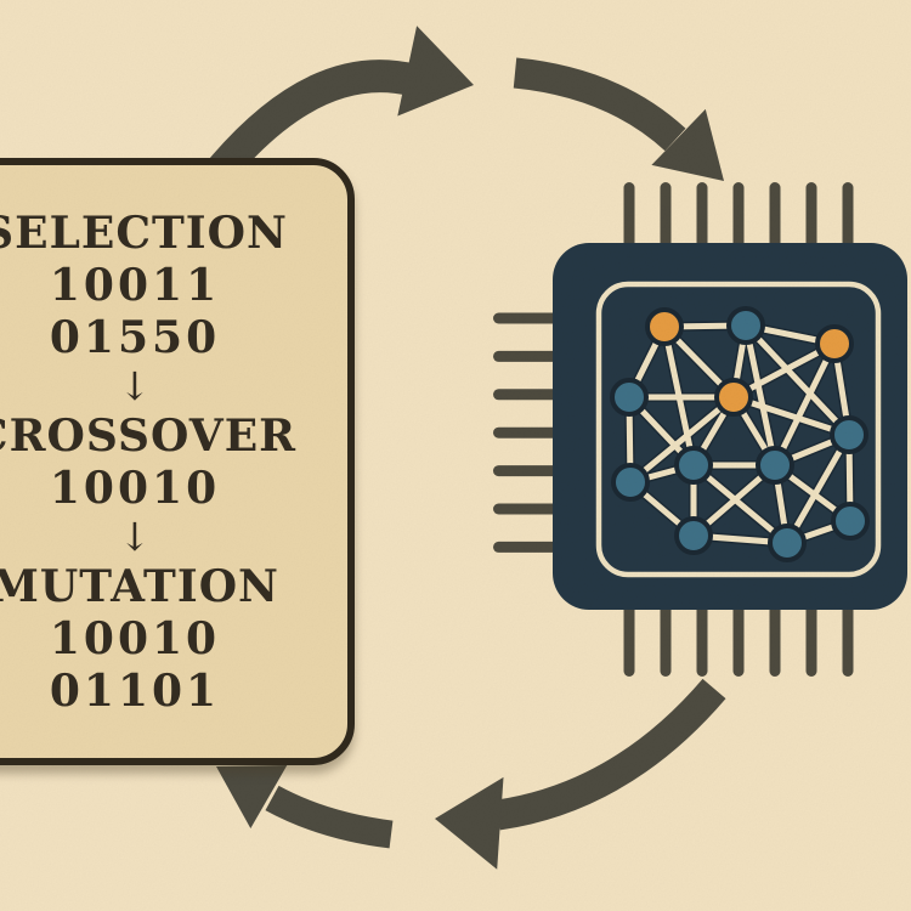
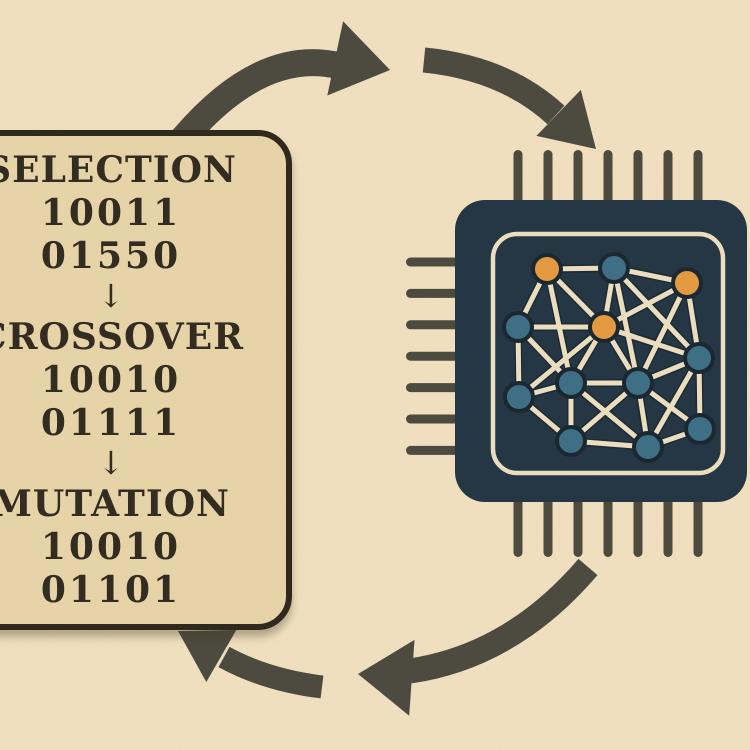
  ELECTION
  10011
  01550
  ↓
  ROSSOVER
  10010
+ 01111
  ↓
  MUTATION
  10010
  01101
